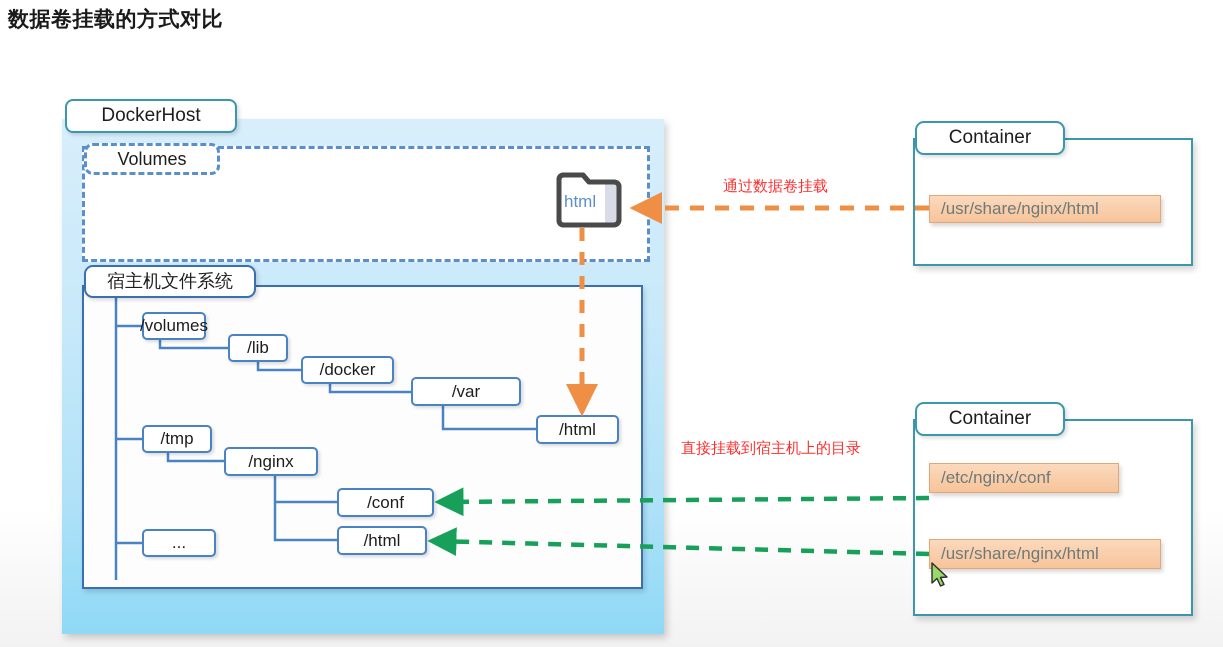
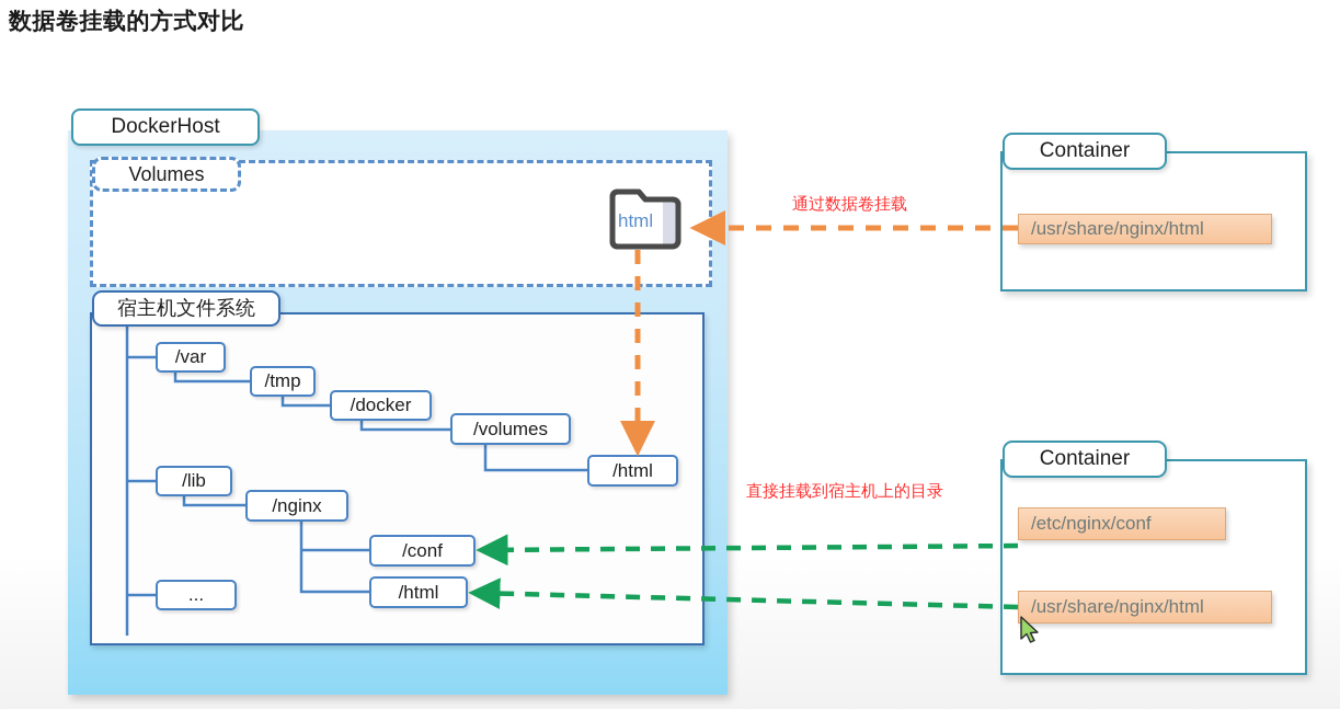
  数据卷挂载的方式对比
  DockerHost
  Volumes
  html
  宿主机文件系统
- /volumes
+ /var
- /lib
+ /tmp
  /docker
- /var
+ /volumes
  /html
- /tmp
+ /lib
  /nginx
  /conf
  /html
  ...
  Container
  /usr/share/nginx/html
  Container
  /etc/nginx/conf
  /usr/share/nginx/html
  通过数据卷挂载
  直接挂载到宿主机上的目录
